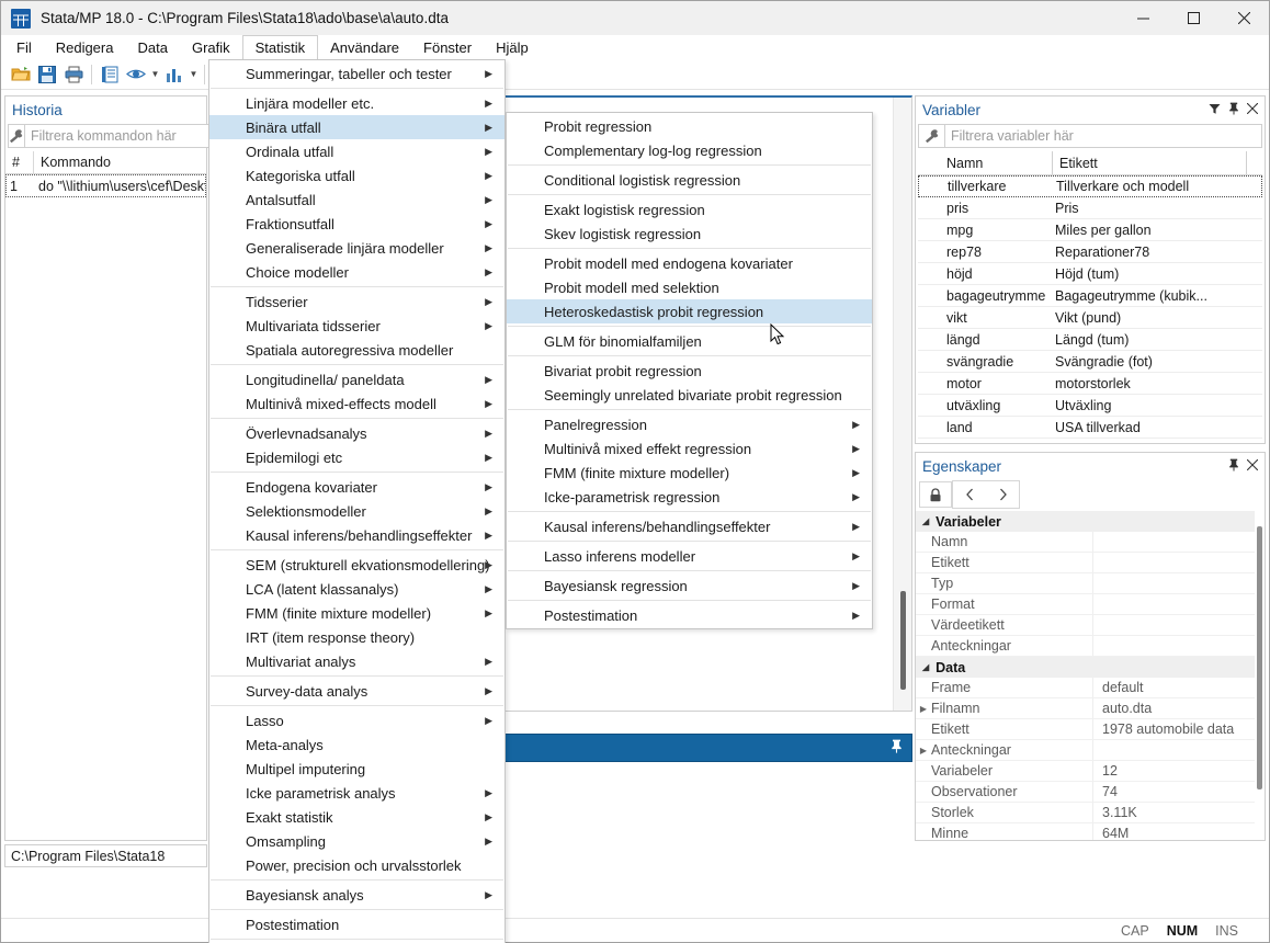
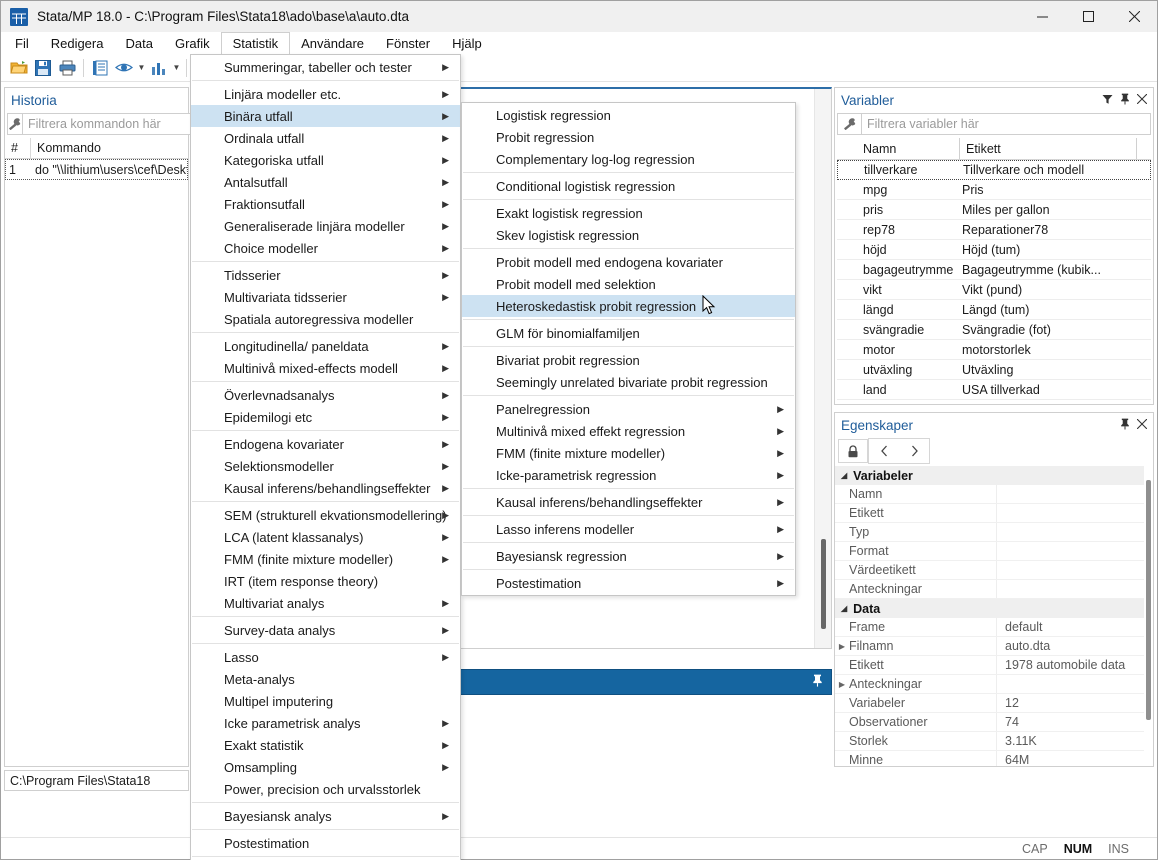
  Stata/MP 18.0 - C:\Program Files\Stata18\ado\base\a\auto.dta
  Fil
  Redigera
  Data
  Grafik
  Statistik
  Användare
  Fönster
  Hjälp
  ▼
  ▼
  Historia
  Filtrera kommandon här
  #
  Kommando
  1
  do "\\lithium\users\cef\Desk
  Variabler
  Filtrera variabler här
  Namn
  Etikett
  tillverkare
  Tillverkare och modell
- pris
+ mpg
  Pris
- mpg
+ pris
  Miles per gallon
  rep78
  Reparationer78
  höjd
  Höjd (tum)
  bagageutrymme
  Bagageutrymme (kubik...
  vikt
  Vikt (pund)
  längd
  Längd (tum)
  svängradie
  Svängradie (fot)
  motor
  motorstorlek
  utväxling
  Utväxling
  land
  USA tillverkad
  Egenskaper
  ◢
  Variabeler
  Namn
  Etikett
  Typ
  Format
  Värdeetikett
  Anteckningar
  ◢
  Data
  Frame
  default
  ▶
  Filnamn
  auto.dta
  Etikett
  1978 automobile data
  ▶
  Anteckningar
  Variabeler
  12
  Observationer
  74
  Storlek
  3.11K
  Minne
  64M
  C:\Program Files\Stata18
  CAP
  NUM
  INS
  Summeringar, tabeller och tester
  ▶
  Linjära modeller etc.
  ▶
  Binära utfall
  ▶
  Ordinala utfall
  ▶
  Kategoriska utfall
  ▶
  Antalsutfall
  ▶
  Fraktionsutfall
  ▶
  Generaliserade linjära modeller
  ▶
  Choice modeller
  ▶
  Tidsserier
  ▶
  Multivariata tidsserier
  ▶
  Spatiala autoregressiva modeller
  Longitudinella/ paneldata
  ▶
  Multinivå mixed-effects modell
  ▶
  Överlevnadsanalys
  ▶
  Epidemilogi etc
  ▶
  Endogena kovariater
  ▶
  Selektionsmodeller
  ▶
  Kausal inferens/behandlingseffekter
  ▶
  SEM (strukturell ekvationsmodellering)
  ▶
  LCA (latent klassanalys)
  ▶
  FMM (finite mixture modeller)
  ▶
  IRT (item response theory)
  Multivariat analys
  ▶
  Survey-data analys
  ▶
  Lasso
  ▶
  Meta-analys
  Multipel imputering
  Icke parametrisk analys
  ▶
  Exakt statistik
  ▶
  Omsampling
  ▶
  Power, precision och urvalsstorlek
  Bayesiansk analys
  ▶
  Postestimation
+ Logistisk regression
  Probit regression
  Complementary log-log regression
  Conditional logistisk regression
  Exakt logistisk regression
  Skev logistisk regression
  Probit modell med endogena kovariater
  Probit modell med selektion
  Heteroskedastisk probit regression
  GLM för binomialfamiljen
  Bivariat probit regression
  Seemingly unrelated bivariate probit regression
  Panelregression
  ▶
  Multinivå mixed effekt regression
  ▶
  FMM (finite mixture modeller)
  ▶
  Icke-parametrisk regression
  ▶
  Kausal inferens/behandlingseffekter
  ▶
  Lasso inferens modeller
  ▶
  Bayesiansk regression
  ▶
  Postestimation
  ▶
